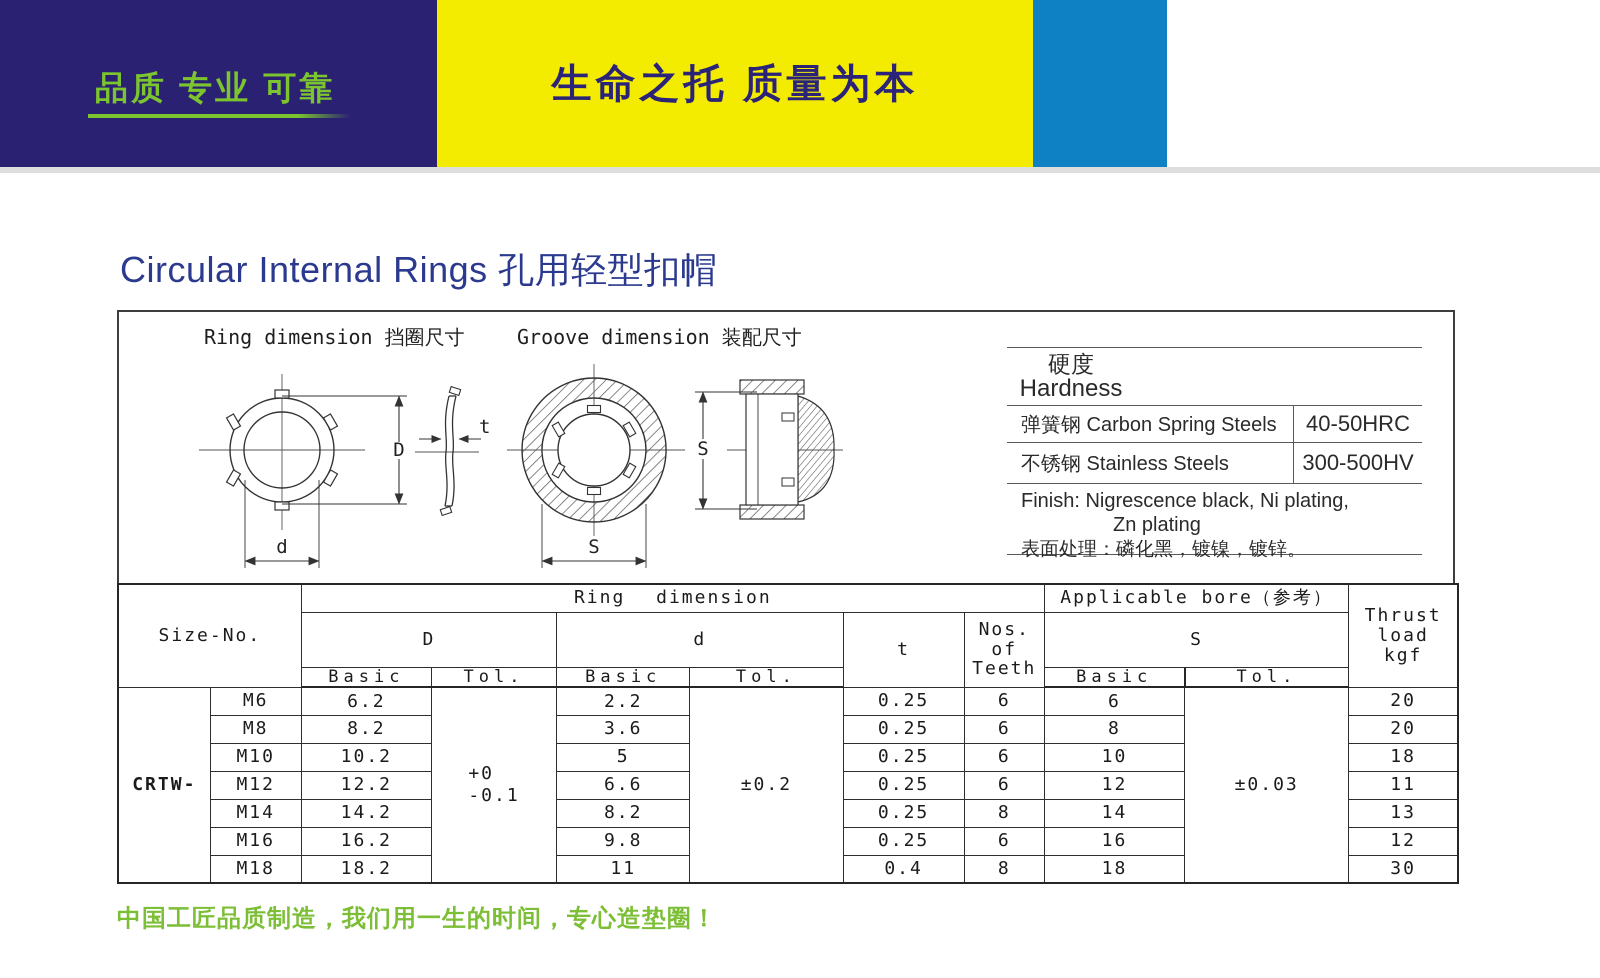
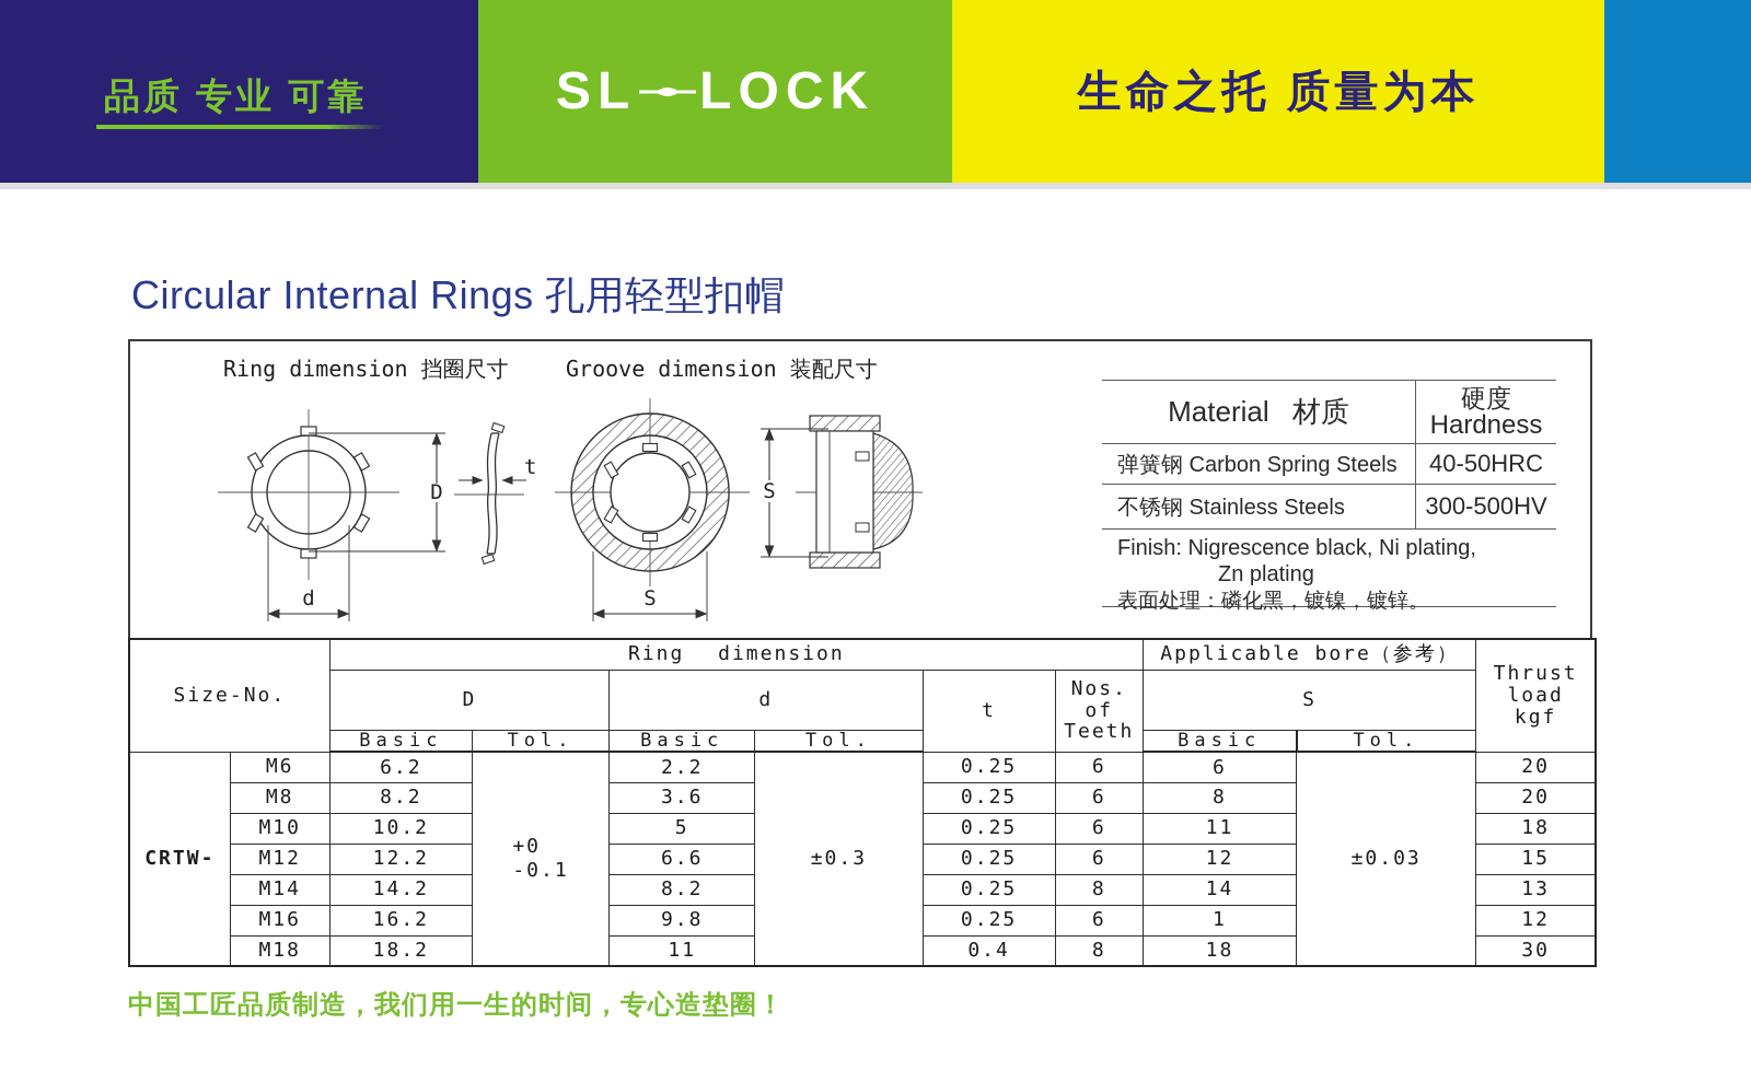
  品质 专业 可靠
+ SL
+ LOCK
  生命之托 质量为本
  Circular Internal Rings 孔用轻型扣帽
  Ring dimension 挡圈尺寸
  Groove dimension 装配尺寸
  D
  d
  t
  S
  S
+ Material 材质
  硬度
  Hardness
  弹簧钢 Carbon Spring Steels
  40-50HRC
  不锈钢 Stainless Steels
  300-500HV
  Finish: Nigrescence black, Ni plating,
  Zn plating
  表面处理：磷化黑，镀镍，镀锌。
  Size-No.	Ring dimension	Applicable bore（参考）	Thrust load kgf
  D	d	t	Nos. of Teeth	S
  Basic	Tol.	Basic	Tol.	Basic	Tol.
- CRTW-	M6	6.2	+0 -0.1	2.2	±0.2	0.25	6	6	±0.03	20
+ CRTW-	M6	6.2	+0 -0.1	2.2	±0.3	0.25	6	6	±0.03	20
  M8	8.2	3.6	0.25	6	8	20
- M10	10.2	5	0.25	6	10	18
+ M10	10.2	5	0.25	6	11	18
- M12	12.2	6.6	0.25	6	12	11
+ M12	12.2	6.6	0.25	6	12	15
  M14	14.2	8.2	0.25	8	14	13
- M16	16.2	9.8	0.25	6	16	12
+ M16	16.2	9.8	0.25	6	1	12
  M18	18.2	11	0.4	8	18	30
  中国工匠品质制造，我们用一生的时间，专心造垫圈！
